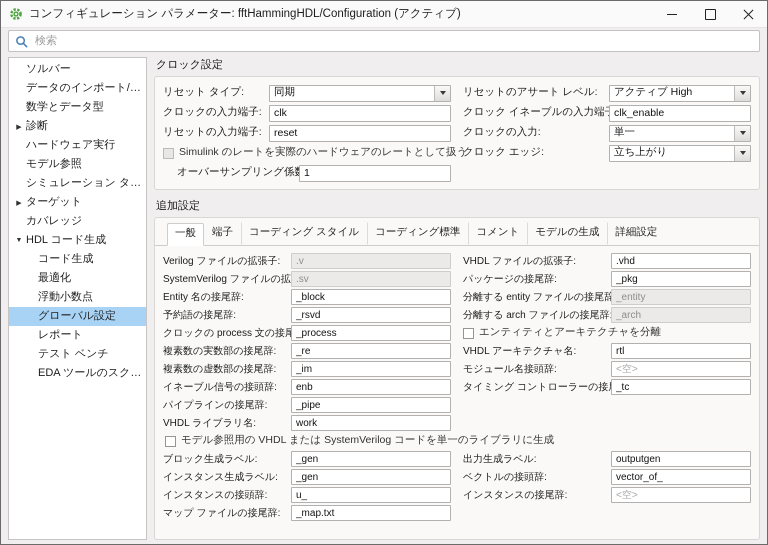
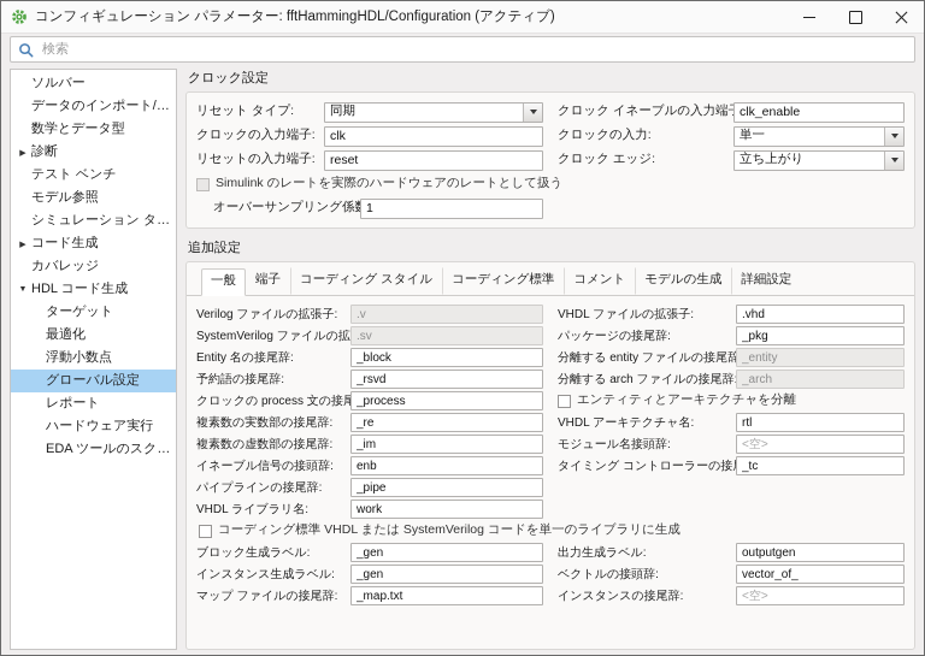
  コンフィギュレーション パラメーター: fftHammingHDL/Configuration (アクティブ)
  検索
  ソルバー
  数学とデータ型
  診断
- ハードウェア実行
+ テスト ベンチ
  モデル参照
  シミュレーション ター
- ターゲット
+ コード生成
  カバレッジ
  HDL コード生成
- コード生成
+ ターゲット
  最適化
  浮動小数点
  グローバル設定
  レポート
- テスト ベンチ
+ ハードウェア実行
  EDA ツールのスクリ
  クロック設定
  リセット タイプ:
  同期
  クロックの入力端子:
  clk
  リセットの入力端子:
  reset
  Simulink のレートを実際のハードウェアのレートとして扱う
  オーバーサンプリング係
  1
- リセットのアサート レベル:
- アクティブ High
  クロック イネーブルの入力端
  clk_enable
  クロックの入力:
  単一
  クロック エッジ:
  立ち上がり
  追加設定
  一般
  端子
  コーディング スタイル
  コーディング標準
  コメント
  モデルの生成
  詳細設定
  Verilog ファイルの拡張子:
  .v
  SystemVerilog ファイルの拡
  .sv
  Entity 名の接尾辞:
  _block
  予約語の接尾辞:
  _rsvd
  クロックの process 文の接尾
  _process
  複素数の実数部の接尾辞:
  _re
  複素数の虚数部の接尾辞:
  _im
  イネーブル信号の接頭辞:
  enb
  パイプラインの接尾辞:
  _pipe
  VHDL ライブラリ名:
  work
  VHDL ファイルの拡張子:
  .vhd
  パッケージの接尾辞:
  _pkg
  分離する entity ファイルの接尾辞
  _entity
  分離する arch ファイルの接尾辞
  _arch
  エンティティとアーキテクチャを分離
  VHDL アーキテクチャ名:
  rtl
  モジュール名接頭辞:
  <空>
  タイミング コントローラーの接
  _tc
- モデル参照用の VHDL または SystemVerilog コードを単一のライブラリに生成
+ コーディング標準 VHDL または SystemVerilog コードを単一のライブラリに生成
  ブロック生成ラベル:
  _gen
  インスタンス生成ラベル:
  _gen
- インスタンスの接頭辞:
- u_
  マップ ファイルの接尾辞:
  _map.txt
  出力生成ラベル:
  outputgen
  ベクトルの接頭辞:
  vector_of_
  インスタンスの接尾辞:
  <空>
